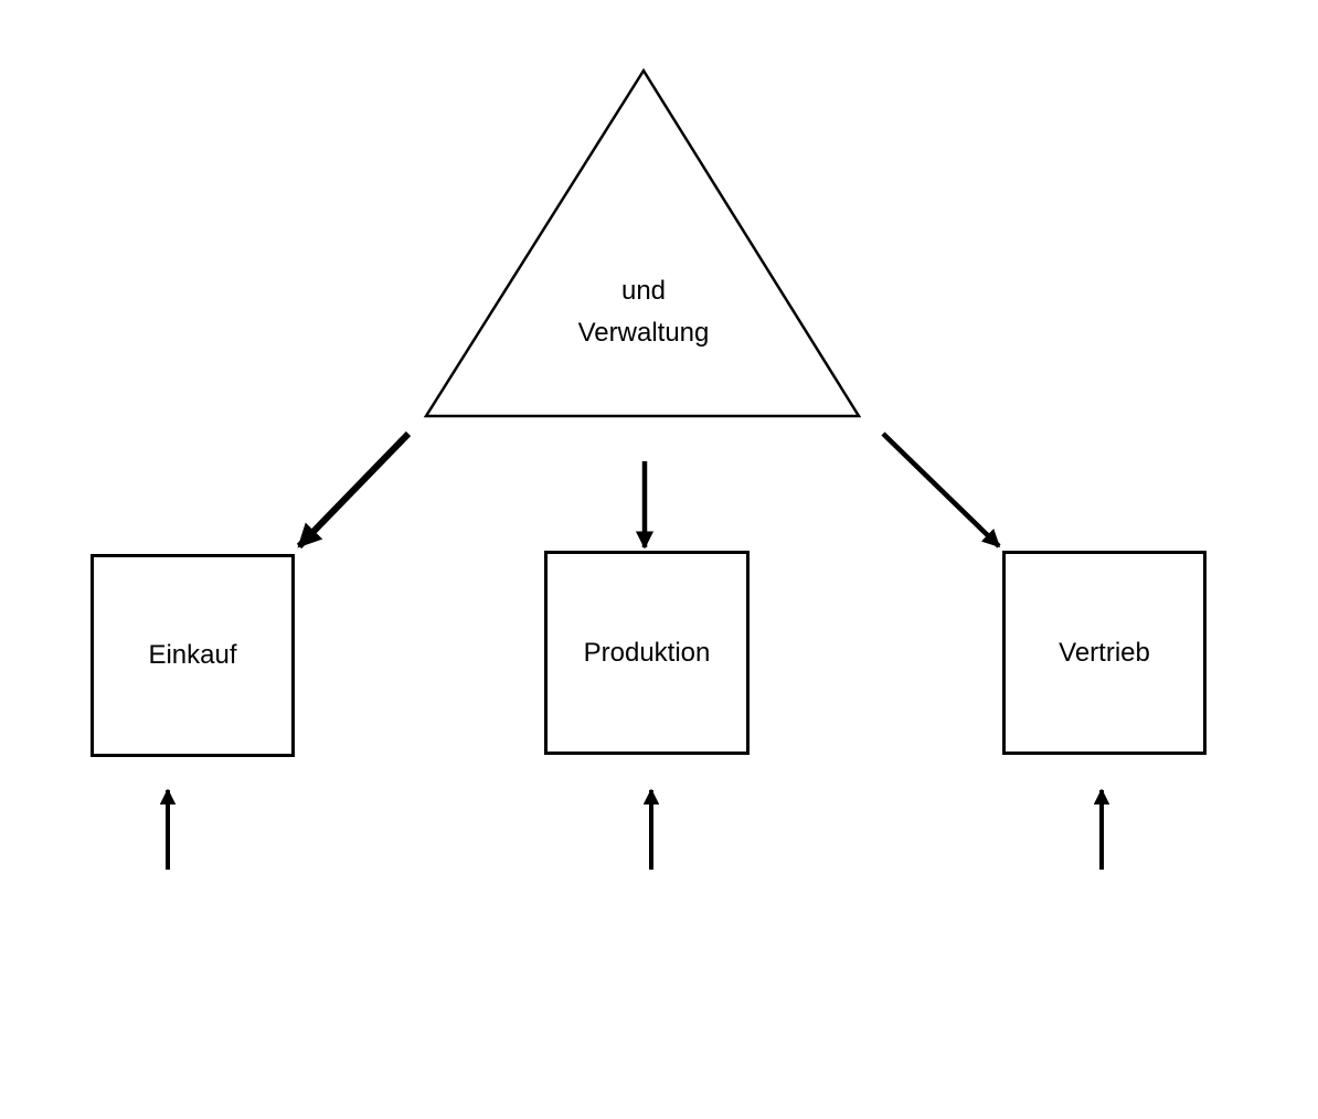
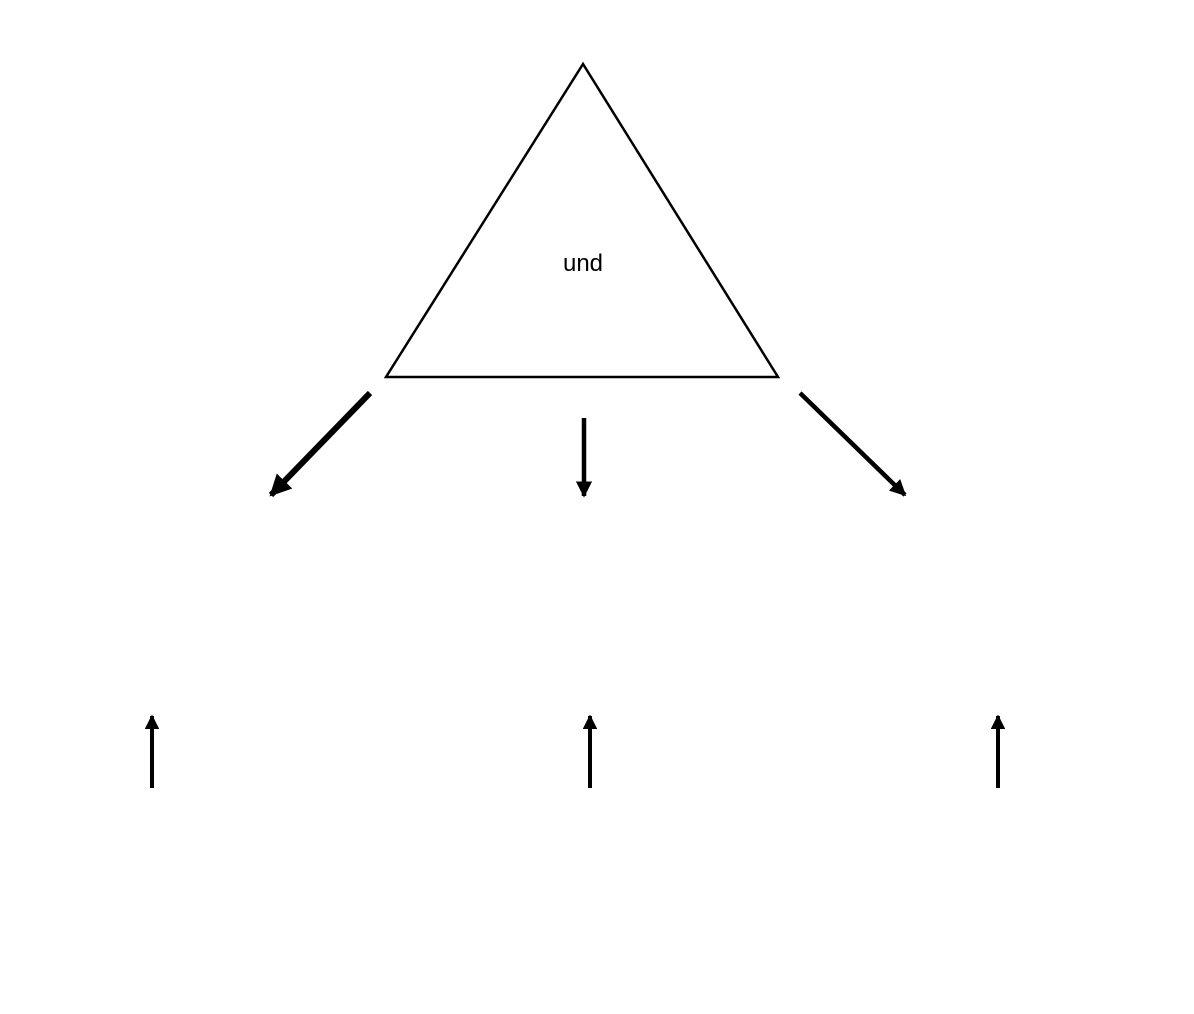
  und
- Verwaltung
- Einkauf
- Produktion
- Vertrieb
